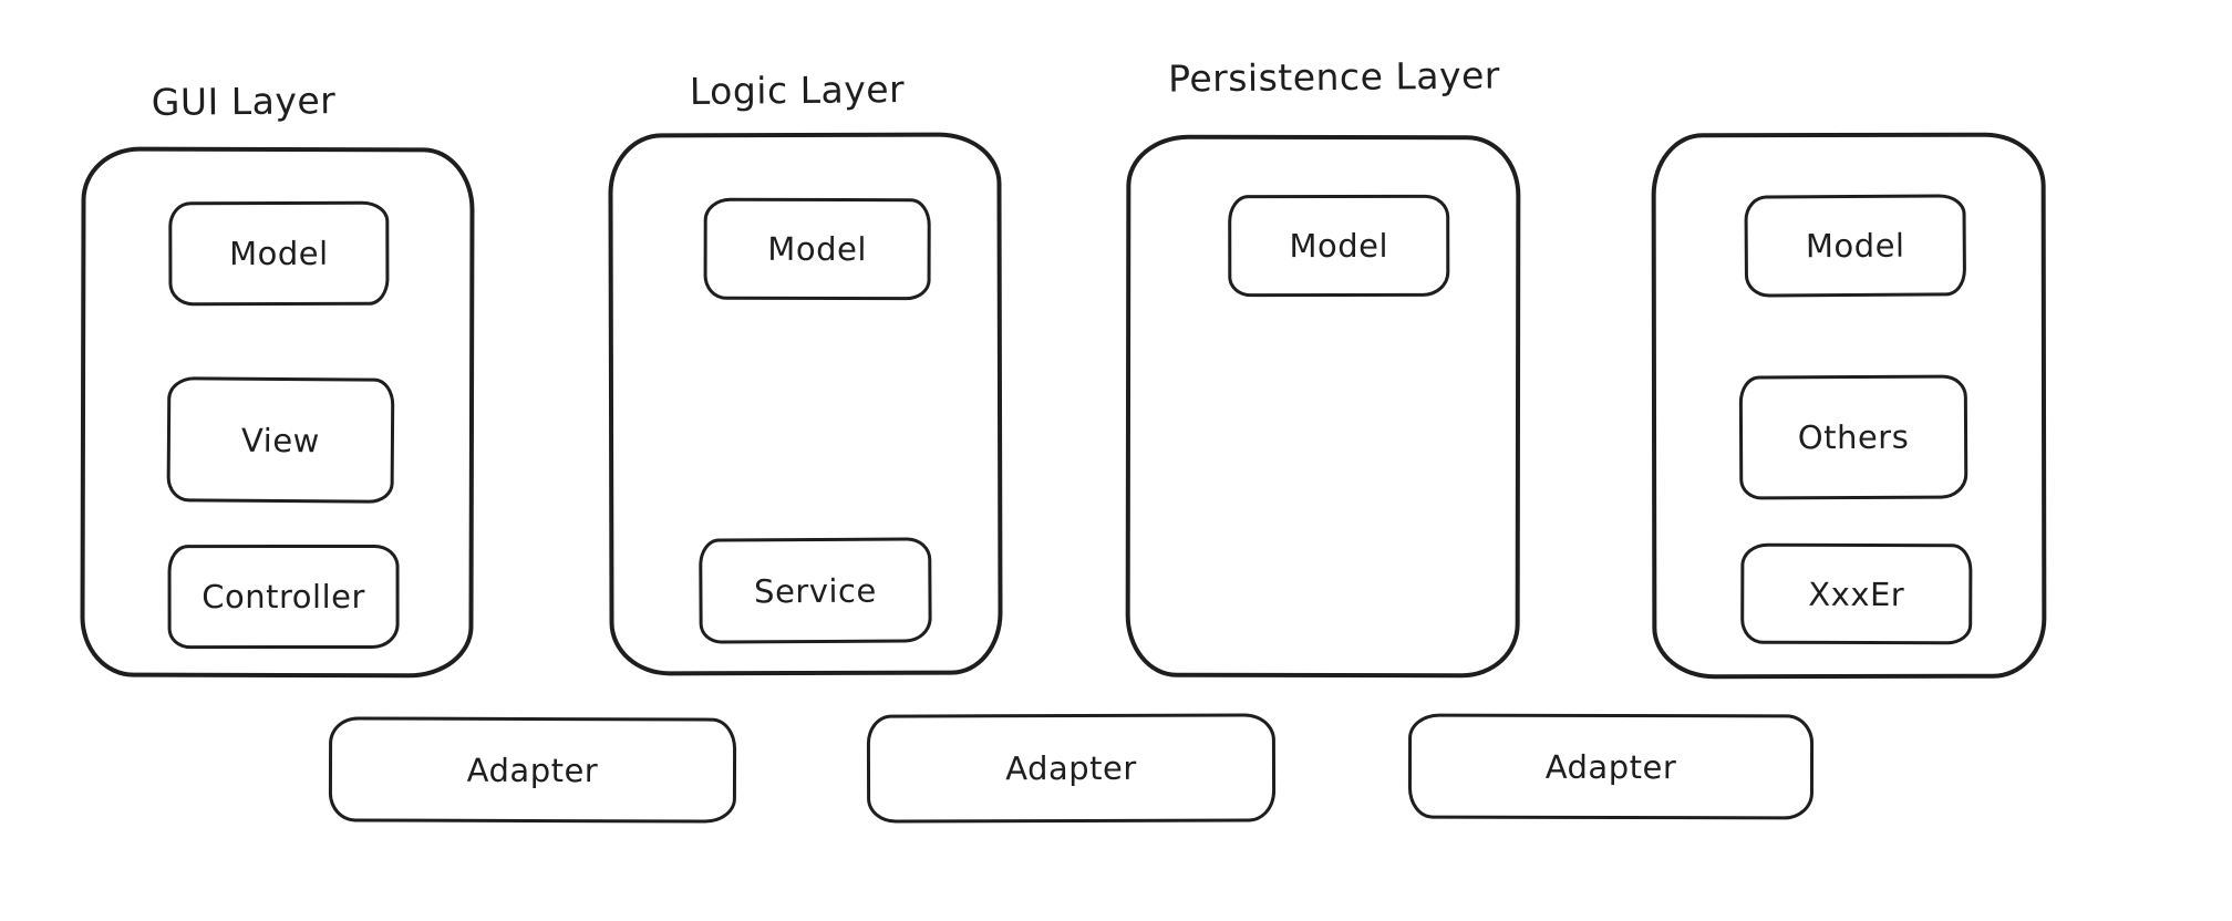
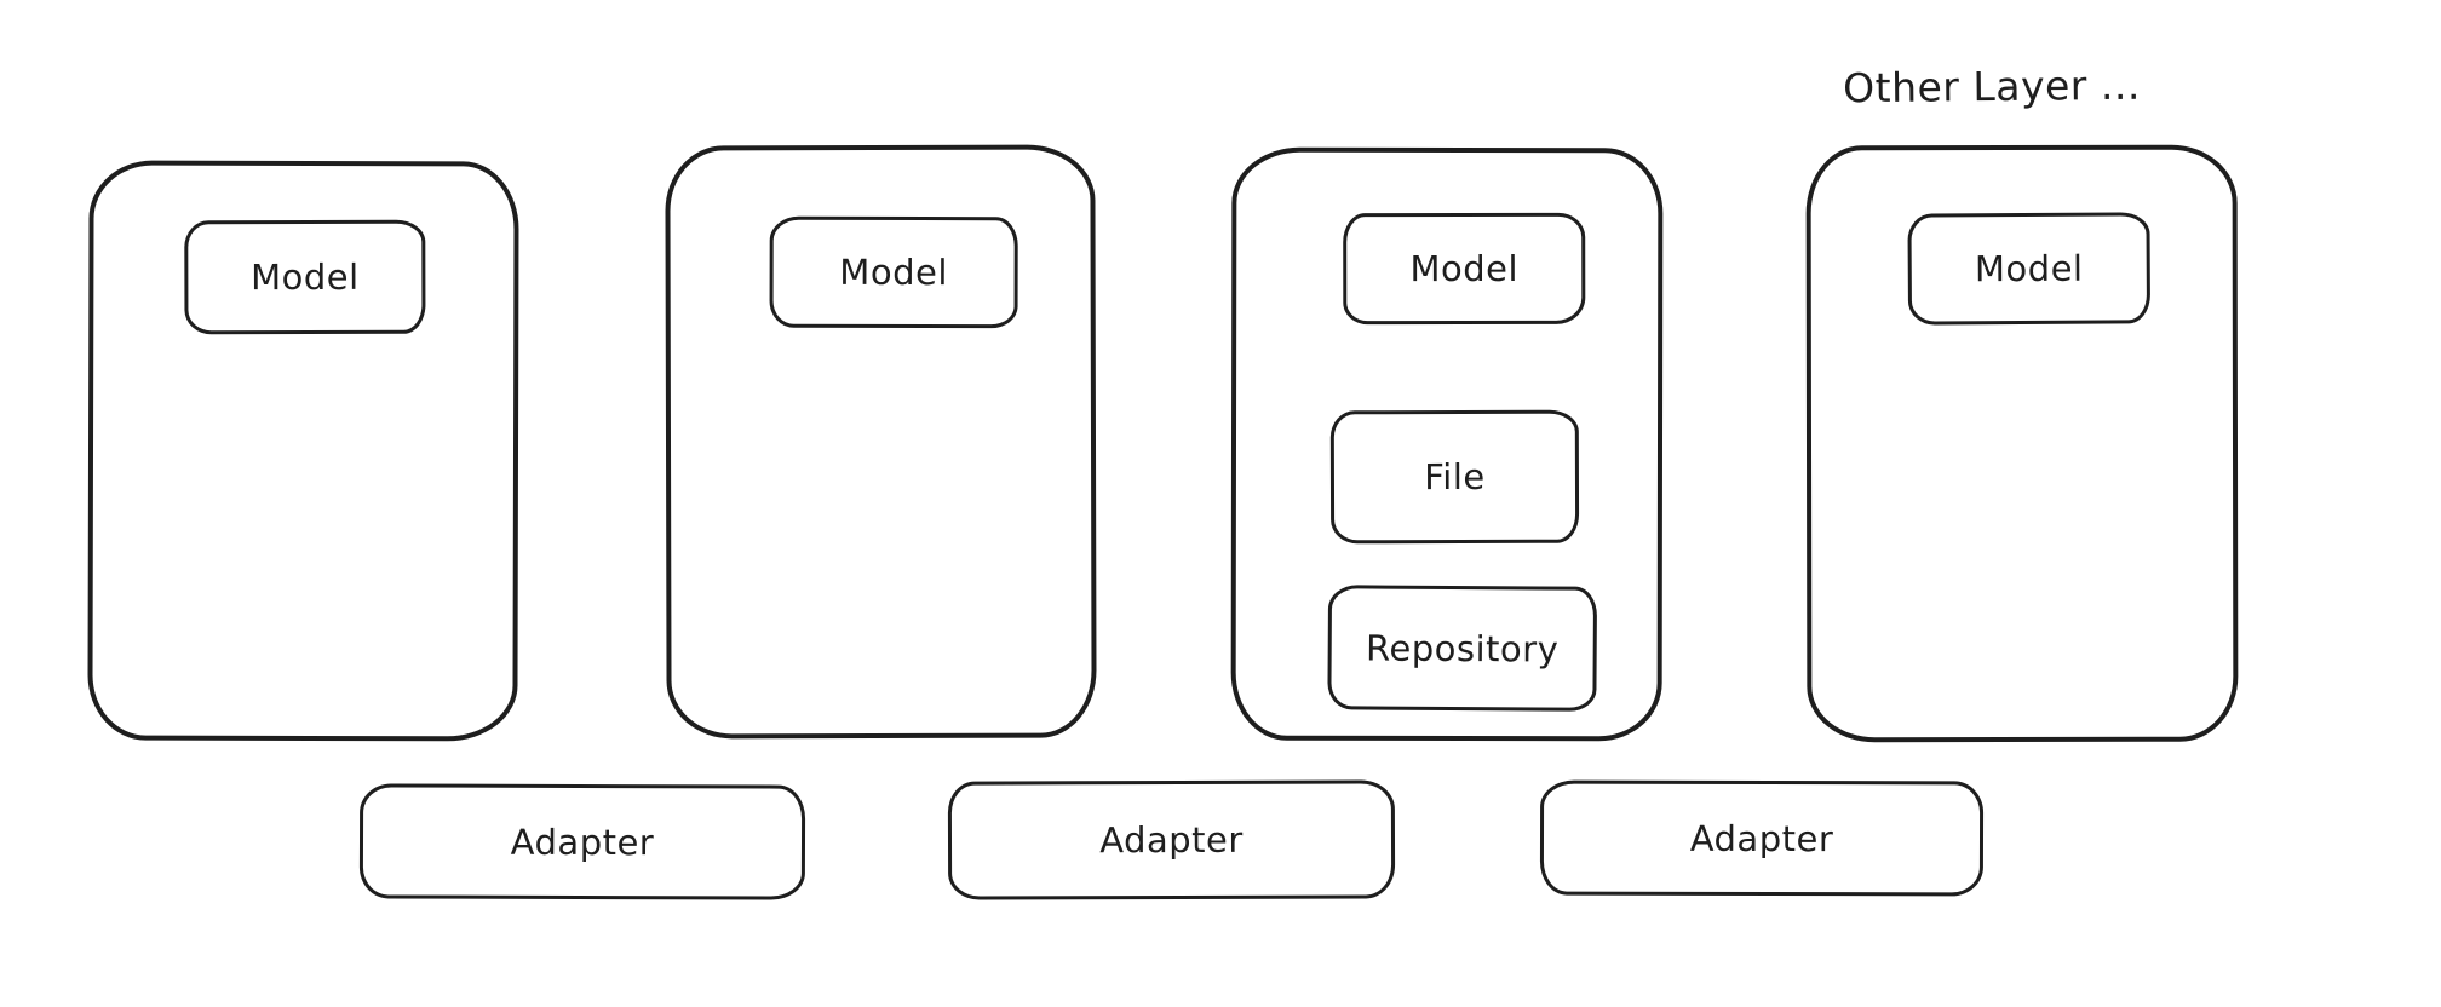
- GUI Layer
  Model
- View
- Controller
- Logic Layer
  Model
- Service
- Persistence Layer
  Model
+ File
+ Repository
+ Other Layer ...
  Model
- Others
- XxxEr
  Adapter
  Adapter
  Adapter
